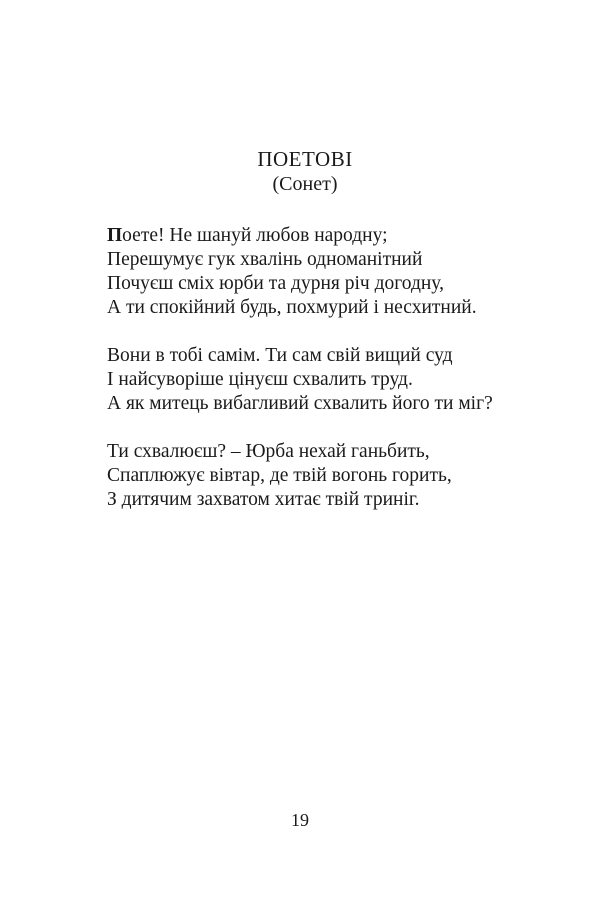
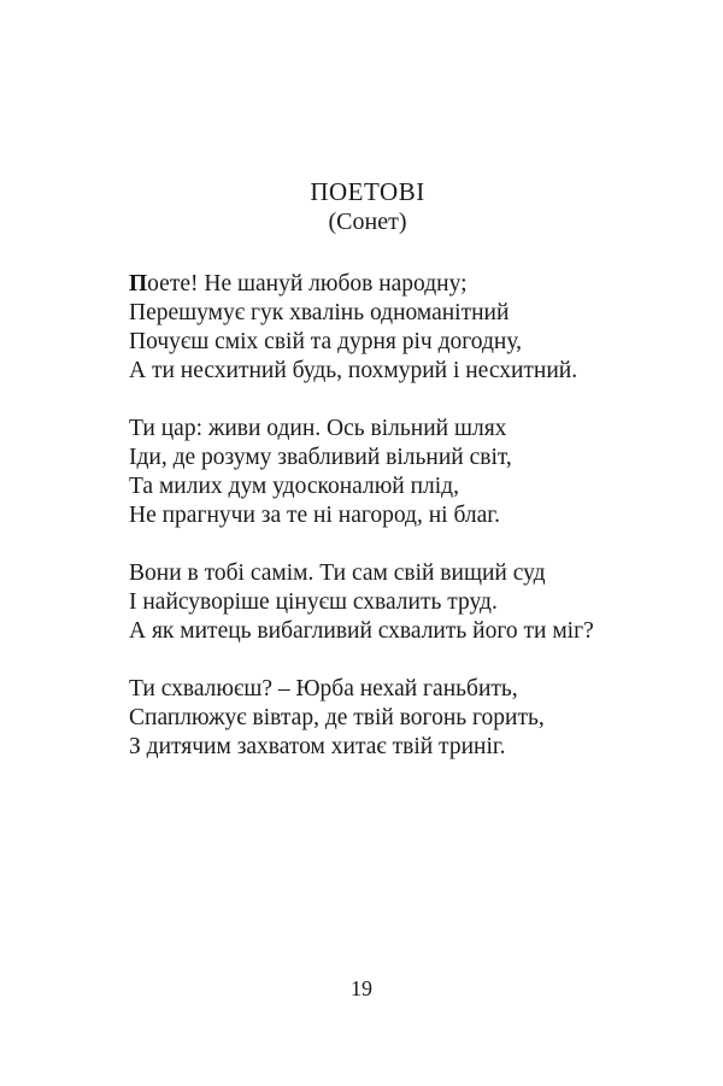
  ПОЕТОВІ
  (Сонет)
  Поете! Не шануй любов народну;
  Перешумує гук хвалінь одноманітний
- Почуєш сміх юрби та дурня річ догодну,
+ Почуєш сміх свій та дурня річ догодну,
- А ти спокійний будь, похмурий і несхитний.
+ А ти несхитний будь, похмурий і несхитний.
+ Ти цар: живи один. Ось вільний шлях
+ Іди, де розуму звабливий вільний світ,
+ Та милих дум удосконалюй плід,
+ Не прагнучи за те ні нагород, ні благ.
  Вони в тобі самім. Ти сам свій вищий суд
  І найсуворіше цінуєш схвалить труд.
  А як митець вибагливий схвалить його ти міг?
  Ти схвалюєш? – Юрба нехай ганьбить,
  Спаплюжує вівтар, де твій вогонь горить,
  З дитячим захватом хитає твій триніг.
  19
